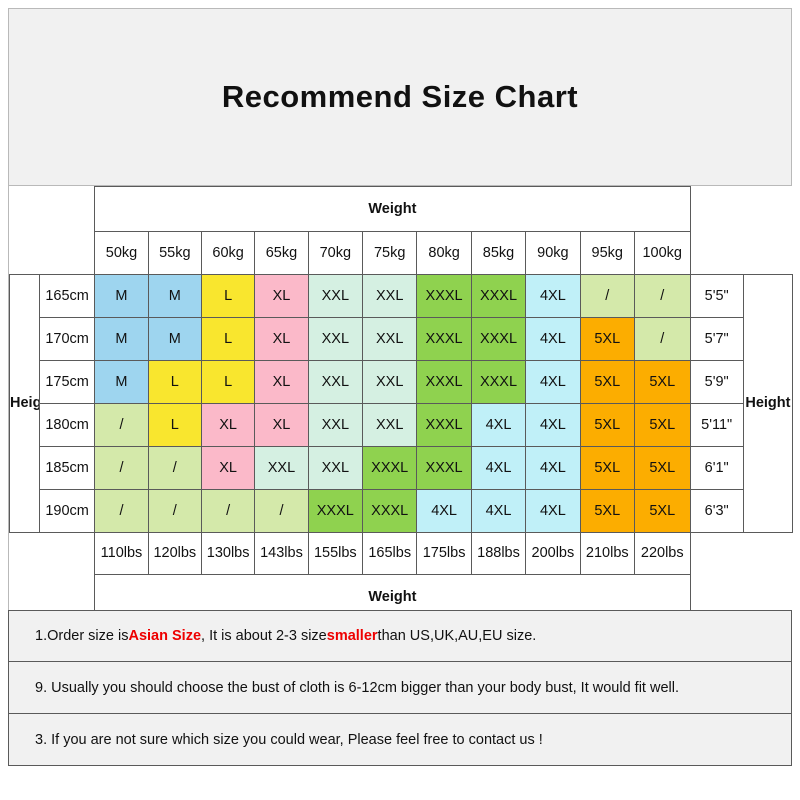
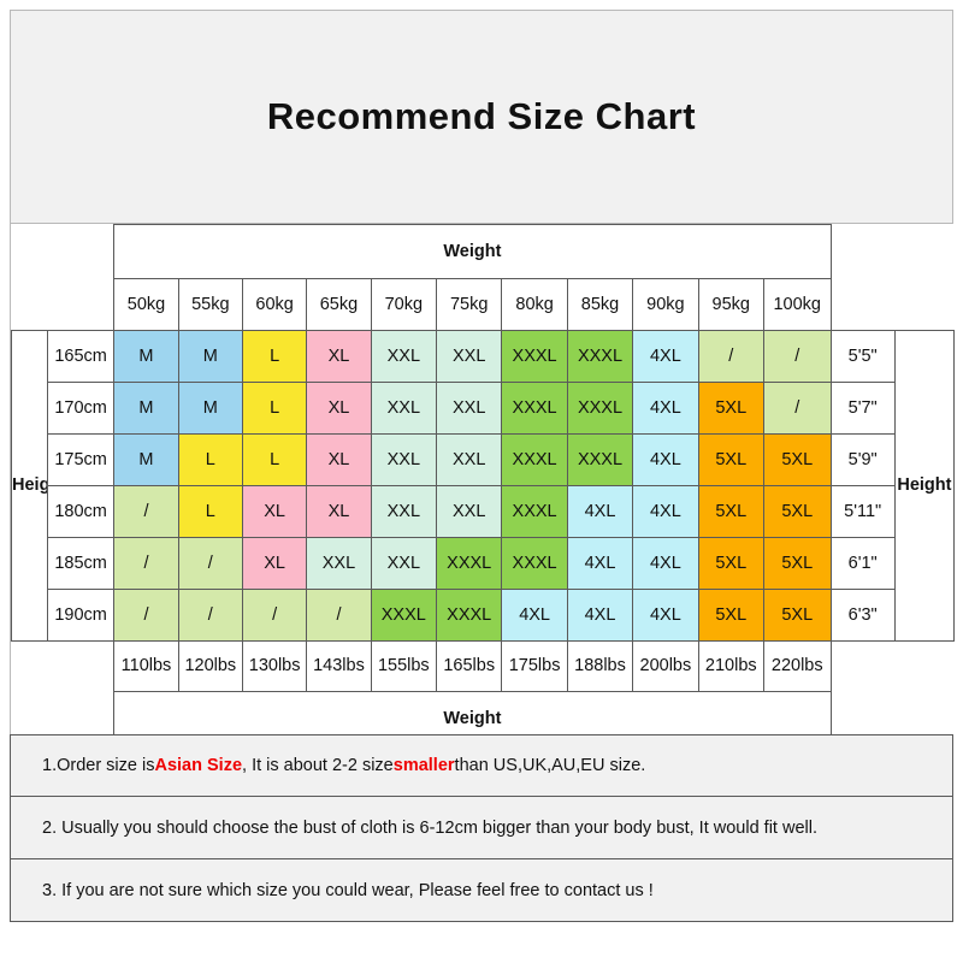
  Recommend Size Chart
  		Weight
  		50kg	55kg	60kg	65kg	70kg	75kg	80kg	85kg	90kg	95kg	100kg
  Heig	165cm	M	M	L	XL	XXL	XXL	XXXL	XXXL	4XL	/	/	5'5"	Height
  170cm	M	M	L	XL	XXL	XXL	XXXL	XXXL	4XL	5XL	/	5'7"
  175cm	M	L	L	XL	XXL	XXL	XXXL	XXXL	4XL	5XL	5XL	5'9"
  180cm	/	L	XL	XL	XXL	XXL	XXXL	4XL	4XL	5XL	5XL	5'11"
  185cm	/	/	XL	XXL	XXL	XXXL	XXXL	4XL	4XL	5XL	5XL	6'1"
  190cm	/	/	/	/	XXXL	XXXL	4XL	4XL	4XL	5XL	5XL	6'3"
  		110lbs	120lbs	130lbs	143lbs	155lbs	165lbs	175lbs	188lbs	200lbs	210lbs	220lbs
  		Weight
  1.Order size is
  Asian Size
- , It is about 2-3 size
+ , It is about 2-2 size
  smaller
  than US,UK,AU,EU size.
- 9. Usually you should choose the bust of cloth is 6-12cm bigger than your body bust, It would fit well.
+ 2. Usually you should choose the bust of cloth is 6-12cm bigger than your body bust, It would fit well.
  3. If you are not sure which size you could wear, Please feel free to contact us !
